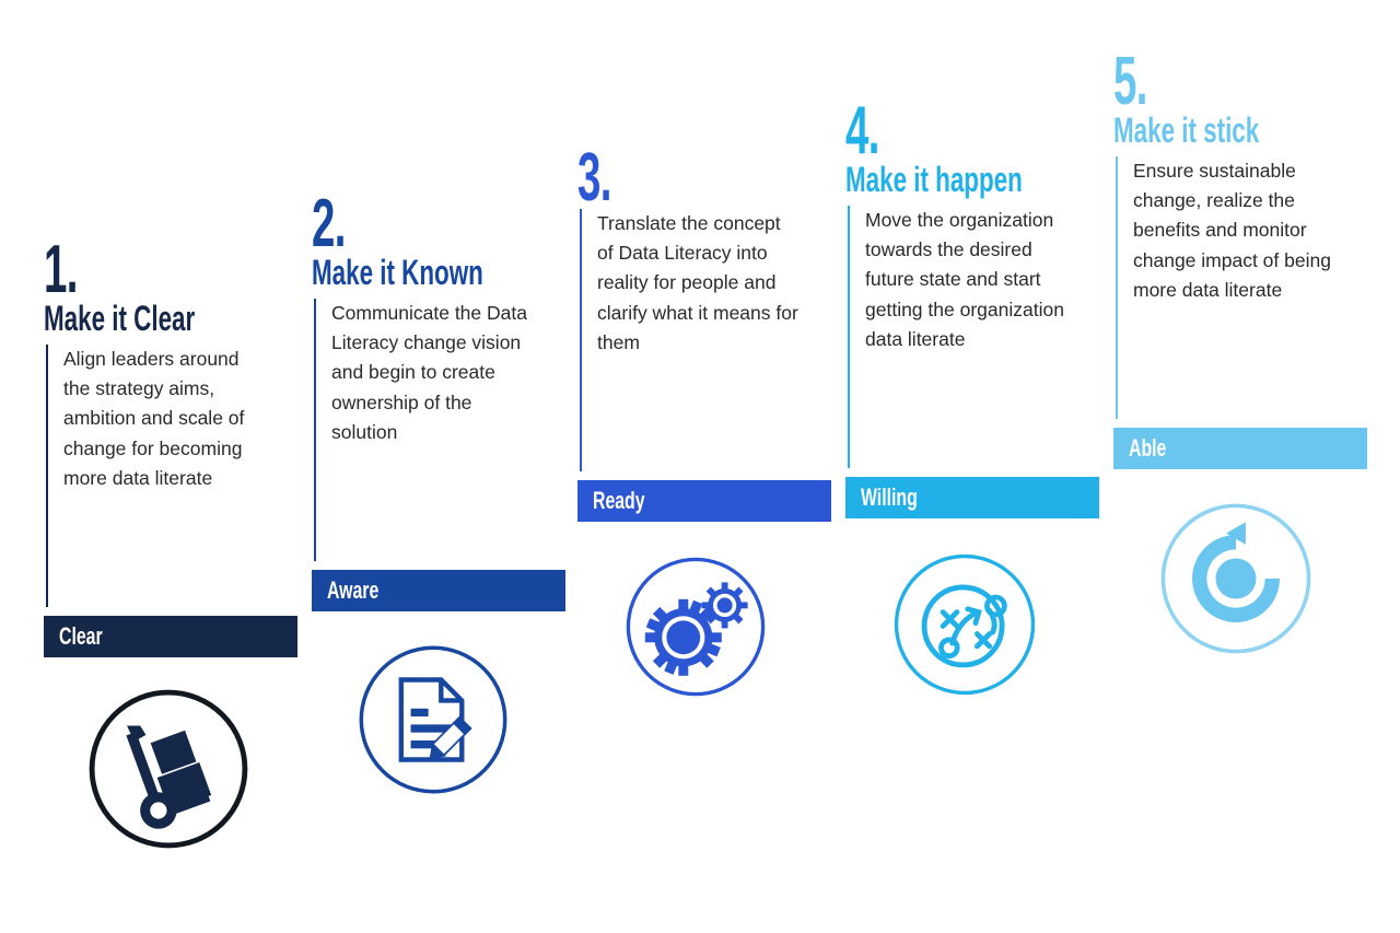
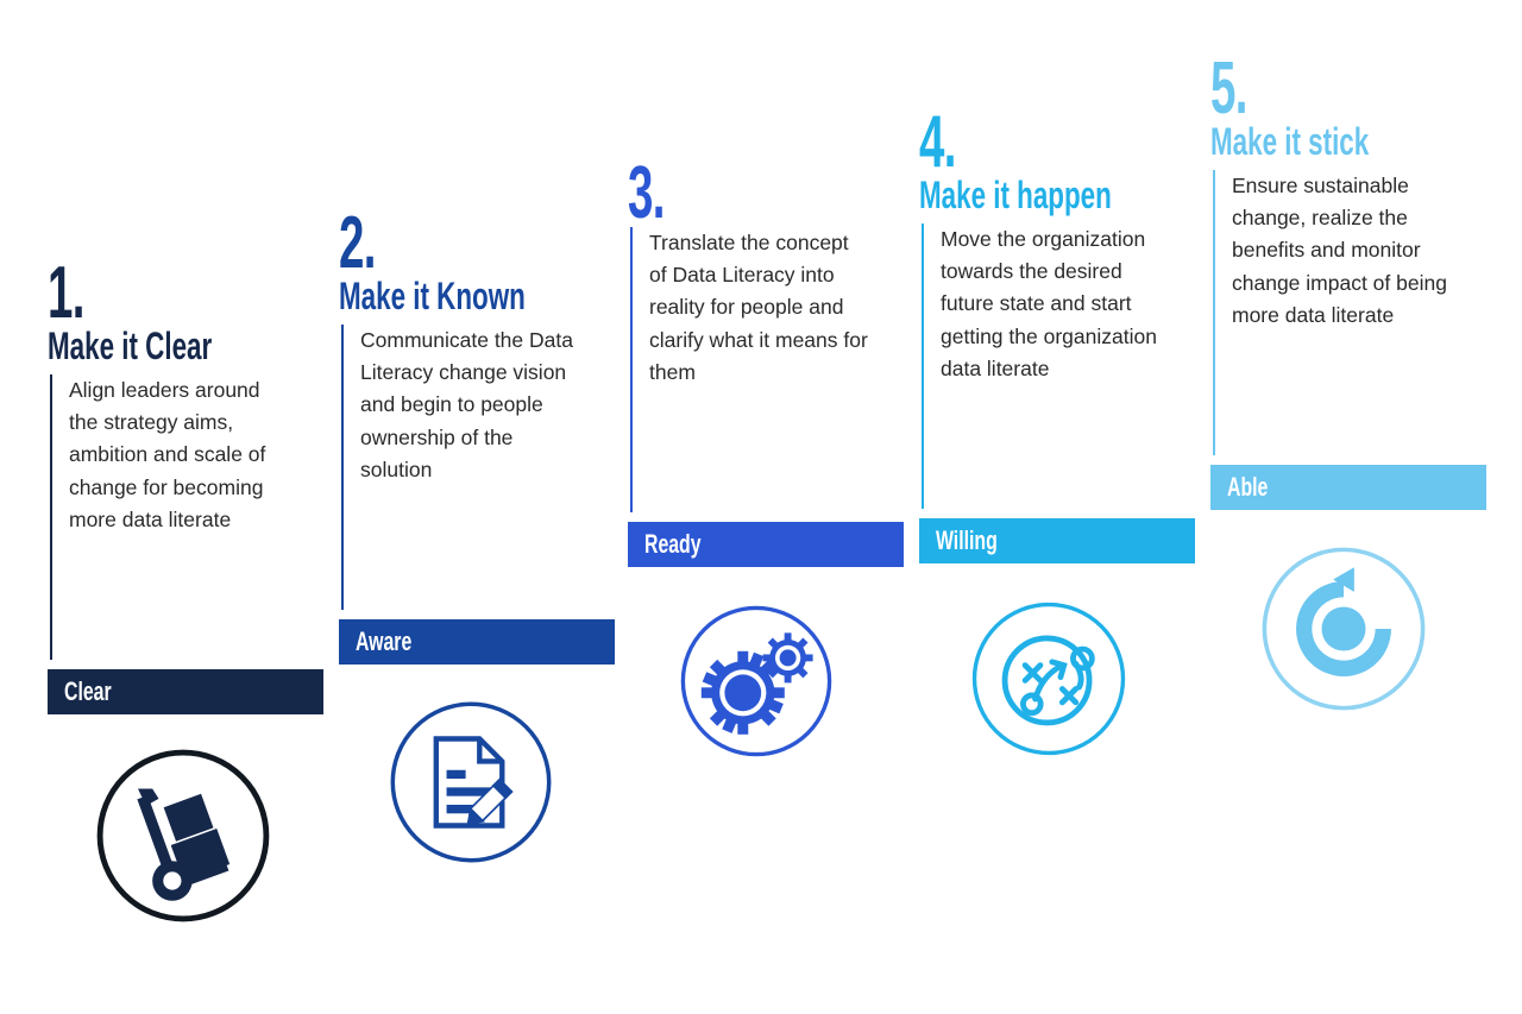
  1.
  Make it Clear
  Align leaders around the strategy aims, ambition and scale of change for becoming more data literate
  Clear
  2.
  Make it Known
- Communicate the Data Literacy change vision and begin to create ownership of the solution
+ Communicate the Data Literacy change vision and begin to people ownership of the solution
  Aware
  3.
  Translate the concept of Data Literacy into reality for people and clarify what it means for them
  Ready
  4.
  Make it happen
  Move the organization towards the desired future state and start getting the organization data literate
  Willing
  5.
  Make it stick
  Ensure sustainable change, realize the benefits and monitor change impact of being more data literate
  Able
